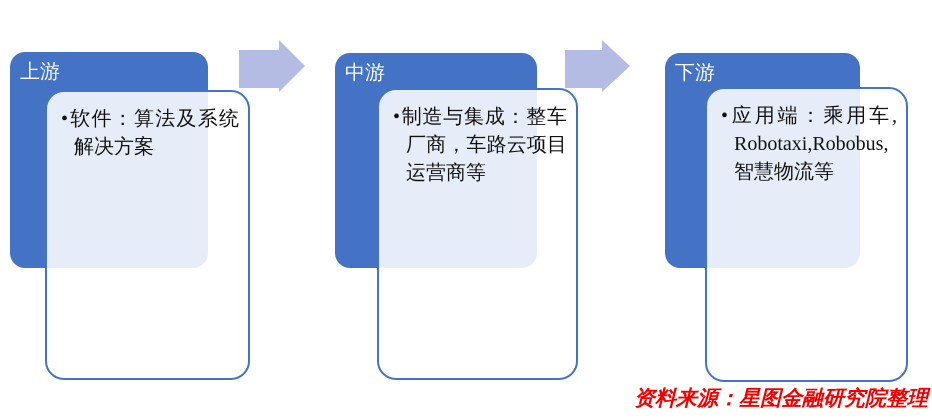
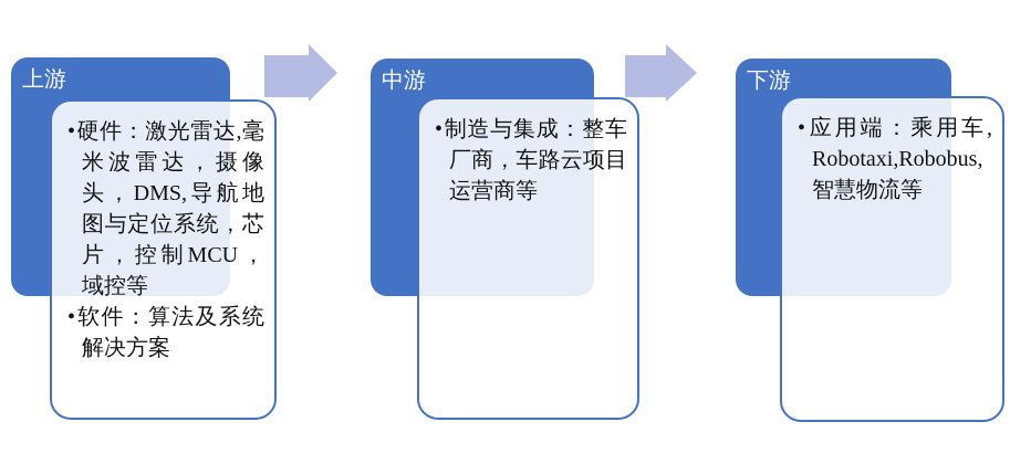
  上游
+ •硬件：激光雷达,毫米波雷达，摄像头，DMS,导航地图与定位系统，芯片，控制MCU，域控等
  •软件：算法及系统解决方案
  中游
  •制造与集成：整车厂商，车路云项目运营商等
  下游
  •应用端：乘用车, Robotaxi,Robobus, 智慧物流等
- 资料来源：星图金融研究院整理
